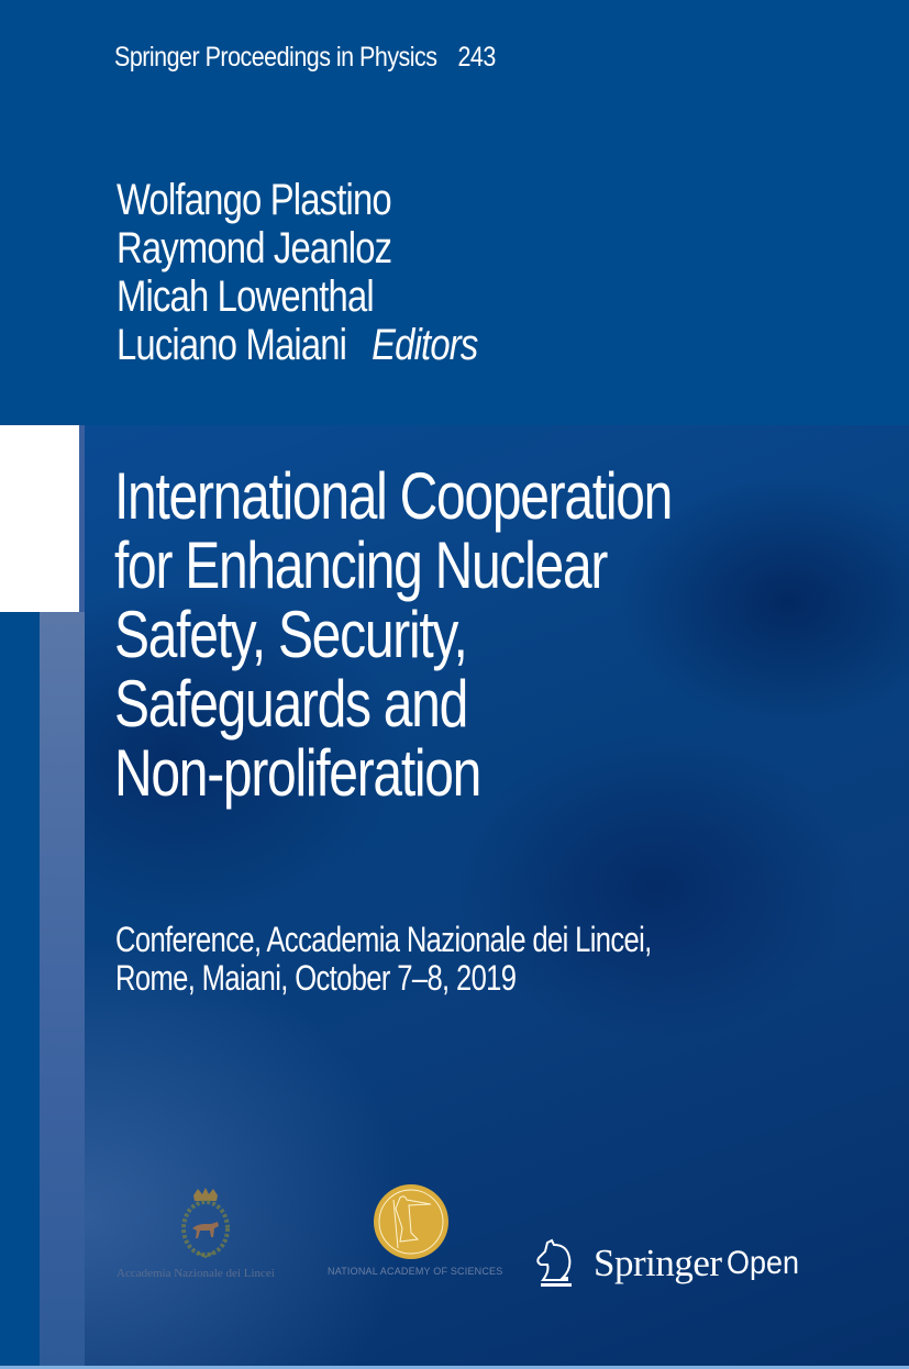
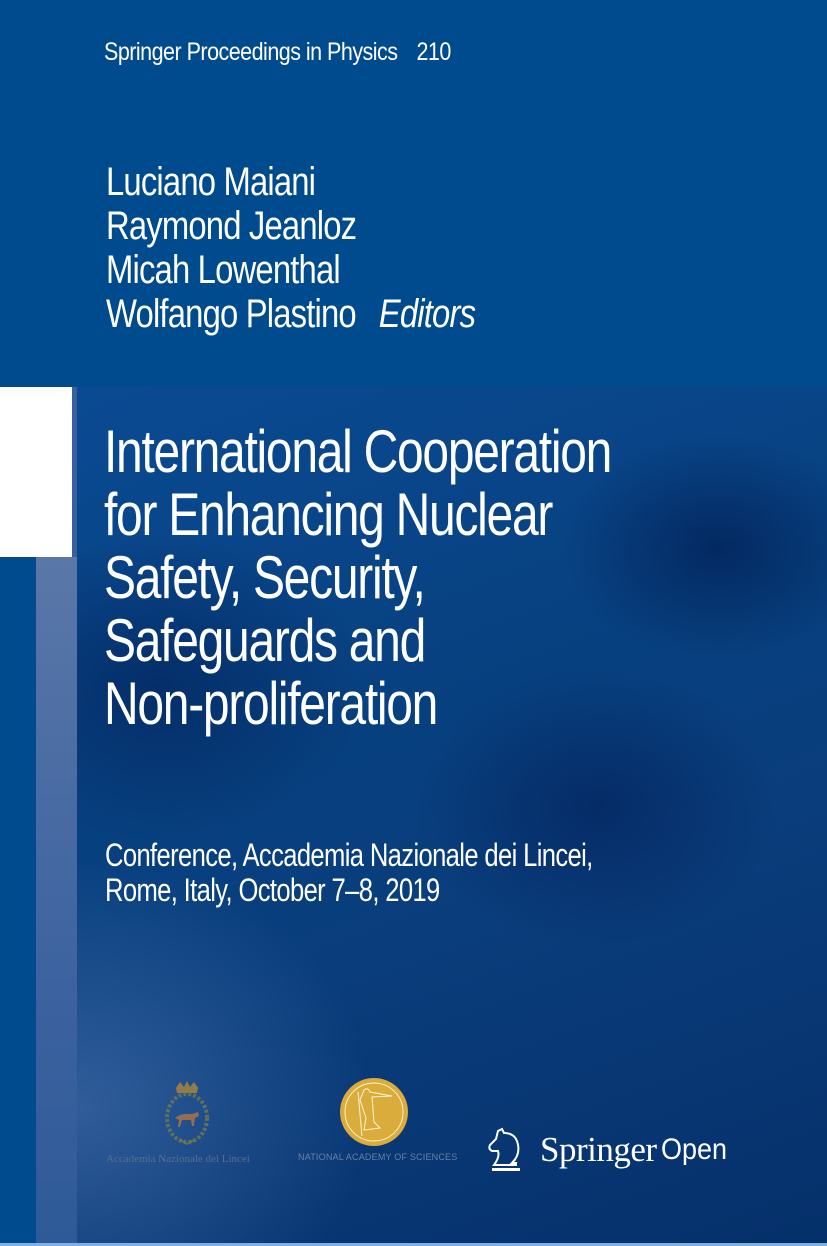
- Springer Proceedings in Physics 243
+ Springer Proceedings in Physics 210
- Wolfango Plastino
+ Luciano Maiani
  Raymond Jeanloz
  Micah Lowenthal
- Luciano Maiani Editors
+ Wolfango Plastino Editors
  International Cooperation
  for Enhancing Nuclear
  Safety, Security,
  Safeguards and
  Non-proliferation
  Conference, Accademia Nazionale dei Lincei,
- Rome, Maiani, October 7–8, 2019
+ Rome, Italy, October 7–8, 2019
  Accademia Nazionale dei Lincei
  NATIONAL ACADEMY OF SCIENCES
  Springer
  Open
